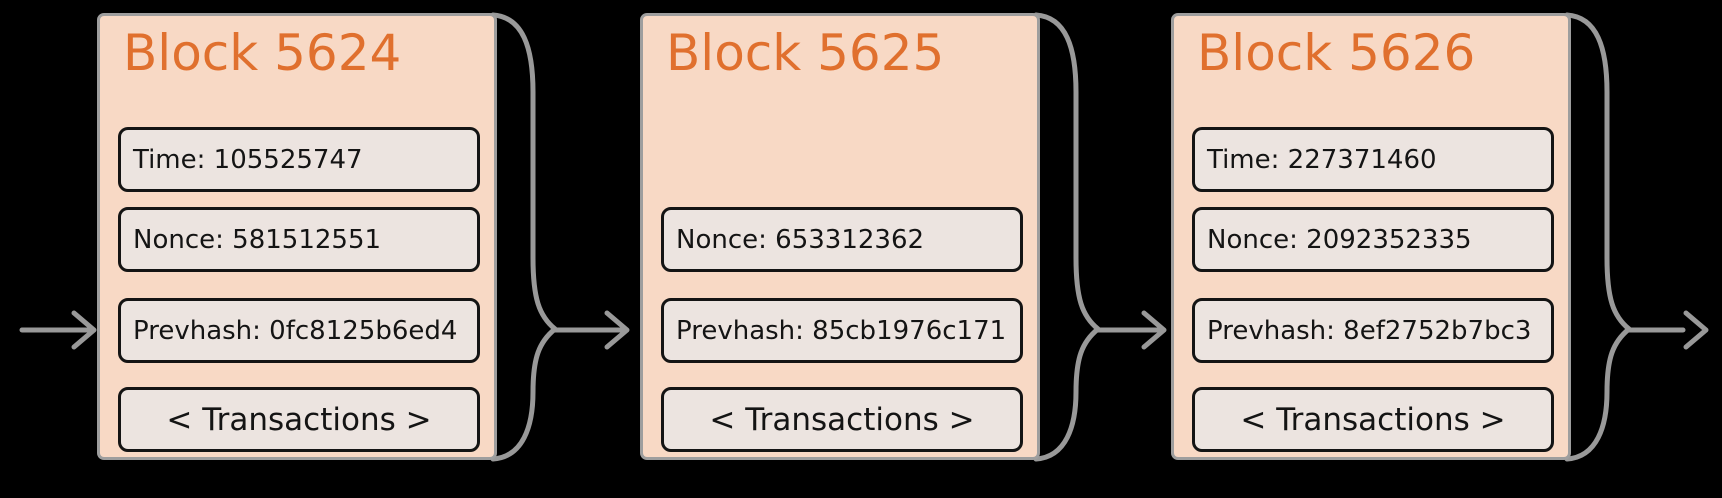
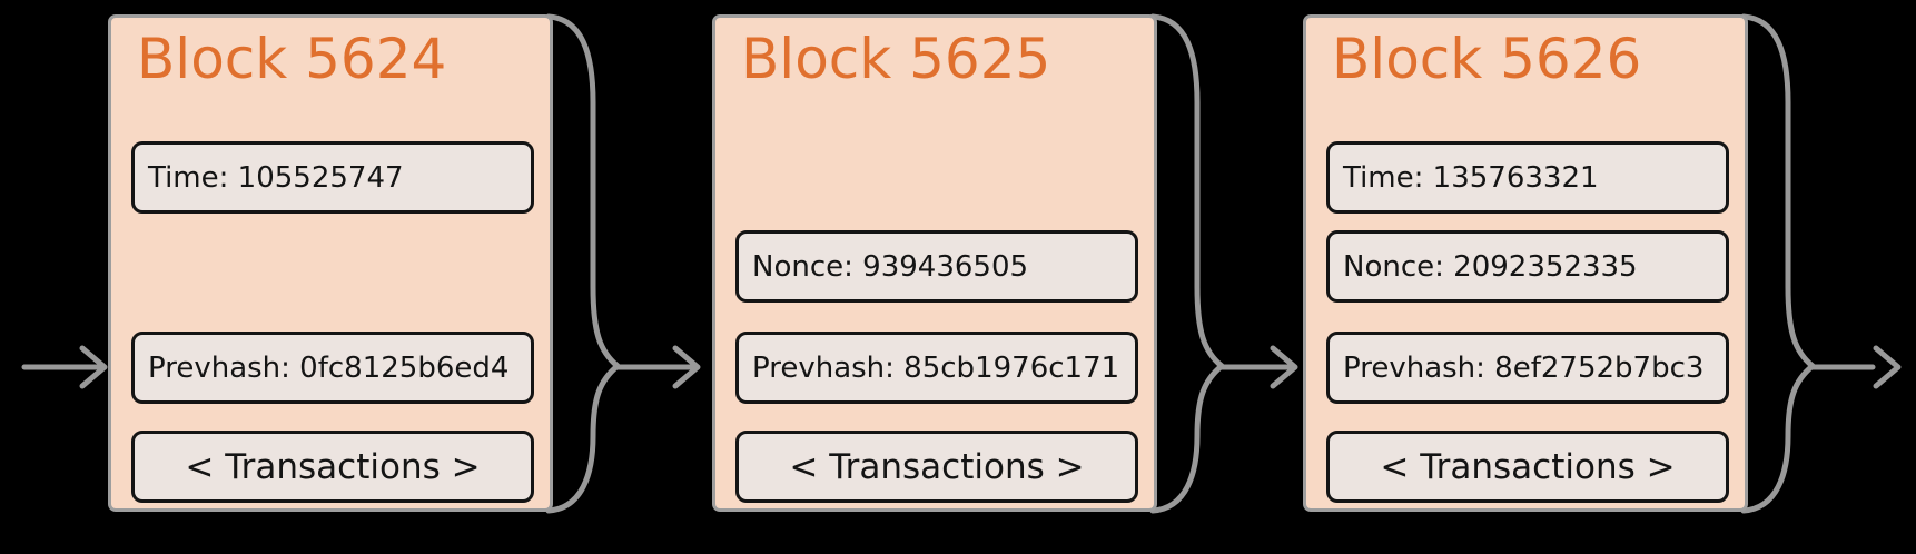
  Block 5624
  Time: 105525747
- Nonce: 581512551
  Prevhash: 0fc8125b6ed4
  < Transactions >
  Block 5625
- Nonce: 653312362
+ Nonce: 939436505
  Prevhash: 85cb1976c171
  < Transactions >
  Block 5626
- Time: 227371460
+ Time: 135763321
  Nonce: 2092352335
  Prevhash: 8ef2752b7bc3
  < Transactions >
